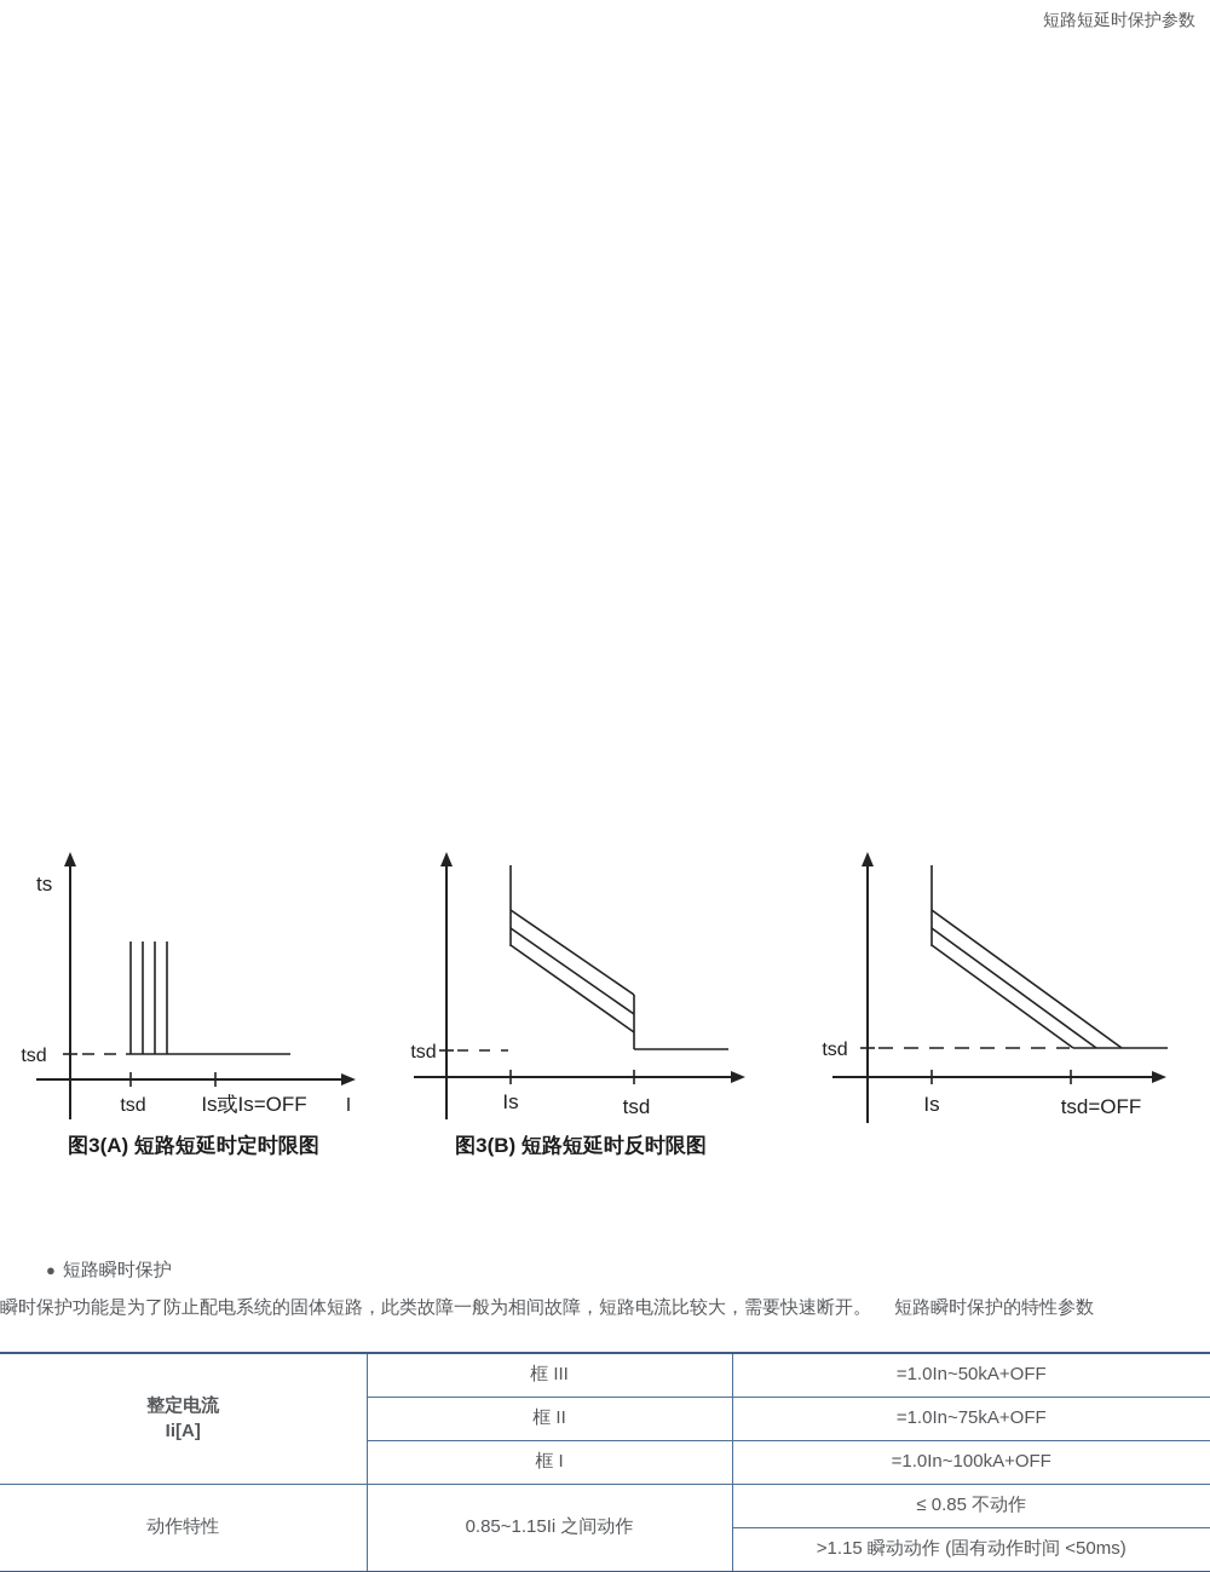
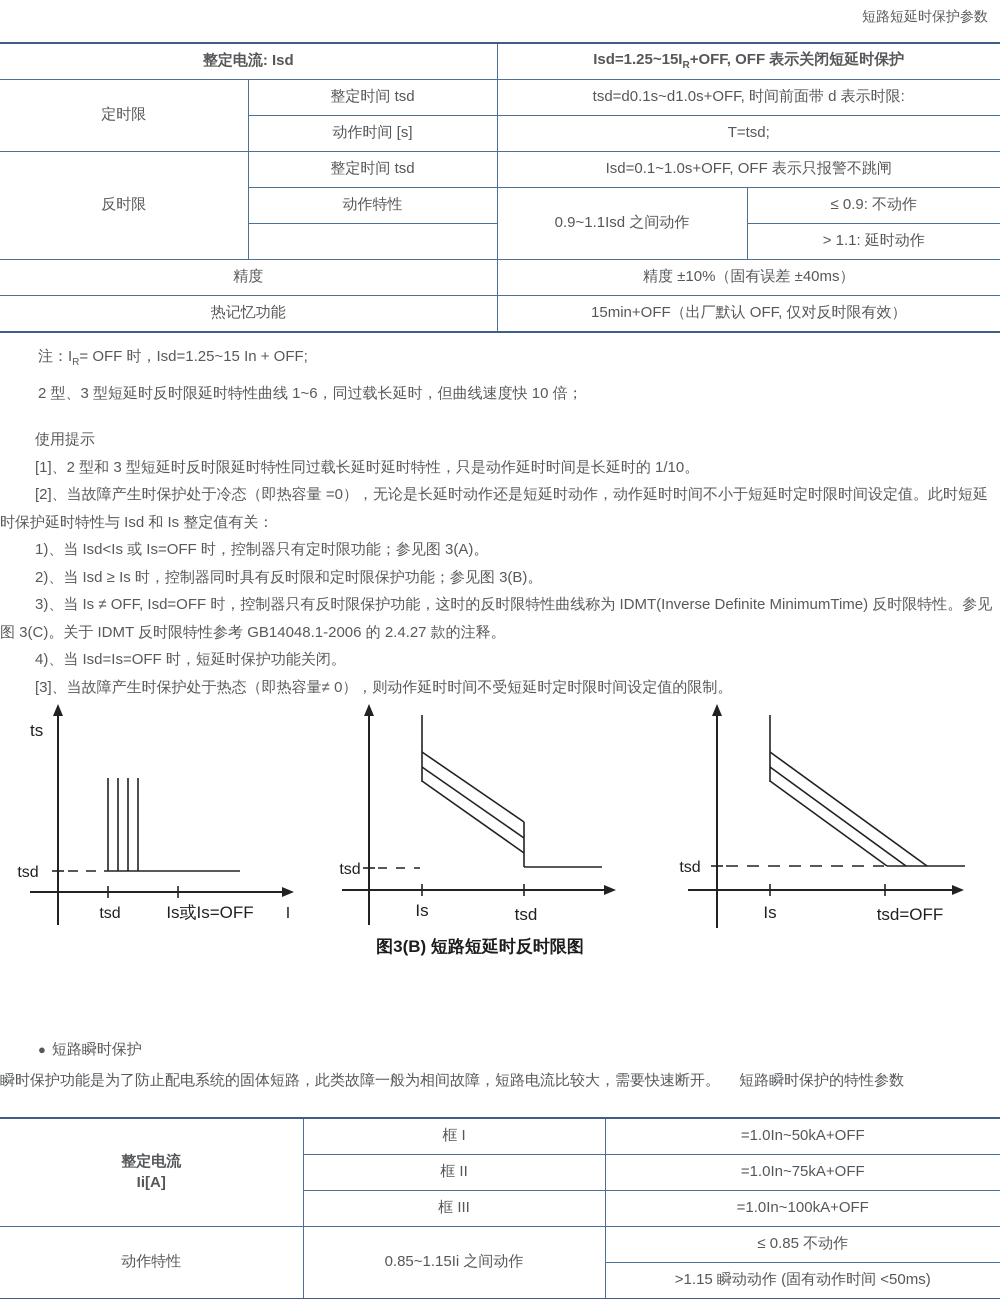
  短路短延时保护参数
+ 整定电流: Isd	Isd=1.25~15IR+OFF, OFF 表示关闭短延时保护
+ 定时限	整定时间 tsd	tsd=d0.1s~d1.0s+OFF, 时间前面带 d 表示时限:
+ 动作时间 [s]	T=tsd;
+ 反时限	整定时间 tsd	Isd=0.1~1.0s+OFF, OFF 表示只报警不跳闸
+ 动作特性	0.9~1.1Isd 之间动作	≤ 0.9: 不动作
+ 	> 1.1: 延时动作
+ 精度	精度 ±10%（固有误差 ±40ms）
+ 热记忆功能	15min+OFF（出厂默认 OFF, 仅对反时限有效）
+ 注：IR= OFF 时，Isd=1.25~15 In + OFF;
+ 2 型、3 型短延时反时限延时特性曲线 1~6，同过载长延时，但曲线速度快 10 倍；
+ 使用提示
+ [1]、2 型和 3 型短延时反时限延时特性同过载长延时延时特性，只是动作延时时间是长延时的 1/10。
+ [2]、当故障产生时保护处于冷态（即热容量 =0），无论是长延时动作还是短延时动作，动作延时时间不小于短延时定时限时间设定值。此时短延时保护延时特性与 Isd 和 Is 整定值有关：
+ 1)、当 Isd<Is 或 Is=OFF 时，控制器只有定时限功能；参见图 3(A)。
+ 2)、当 Isd ≥ Is 时，控制器同时具有反时限和定时限保护功能；参见图 3(B)。
+ 3)、当 Is ≠ OFF, Isd=OFF 时，控制器只有反时限保护功能，这时的反时限特性曲线称为 IDMT(Inverse Definite MinimumTime) 反时限特性。参见图 3(C)。关于 IDMT 反时限特性参考 GB14048.1-2006 的 2.4.27 款的注释。
+ 4)、当 Isd=Is=OFF 时，短延时保护功能关闭。
+ [3]、当故障产生时保护处于热态（即热容量≠ 0），则动作延时时间不受短延时定时限时间设定值的限制。
  ts
  tsd
  tsd
  Is或Is=OFF
  I
  tsd
  Is
  tsd
  tsd
  Is
  tsd=OFF
- 图3(A) 短路短延时定时限图
  图3(B) 短路短延时反时限图
  ● 短路瞬时保护
  瞬时保护功能是为了防止配电系统的固体短路，此类故障一般为相间故障，短路电流比较大，需要快速断开。 短路瞬时保护的特性参数
- 整定电流 Ii[A]	框 III	=1.0In~50kA+OFF
+ 整定电流 Ii[A]	框 I	=1.0In~50kA+OFF
  框 II	=1.0In~75kA+OFF
- 框 I	=1.0In~100kA+OFF
+ 框 III	=1.0In~100kA+OFF
  动作特性	0.85~1.15Ii 之间动作	≤ 0.85 不动作
  >1.15 瞬动动作 (固有动作时间 <50ms)
